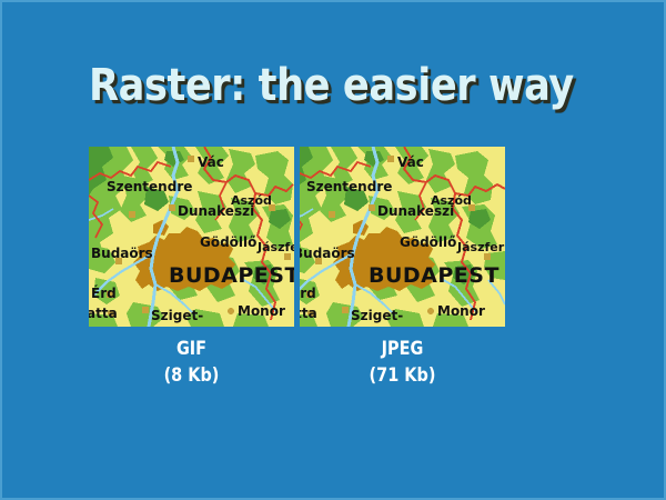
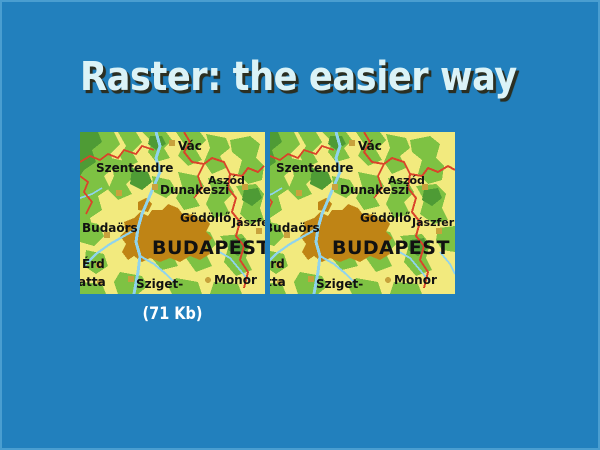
  Raster: the easier way
  Vác
  Szentendre
  Aszód
  Dunakeszi
  Gödöllő
  Jászfe
  Budaörs
  BUDAPEST
  Érd
  atta
  Sziget-
  Monor
  Vác
  Szentendre
  Aszód
  Dunakeszi
  Gödöllő
  Jászfer
  udaörs
  BUDAPEST
  Sziget-
  Monor
- GIF
- (8 Kb)
- JPEG
  (71 Kb)
